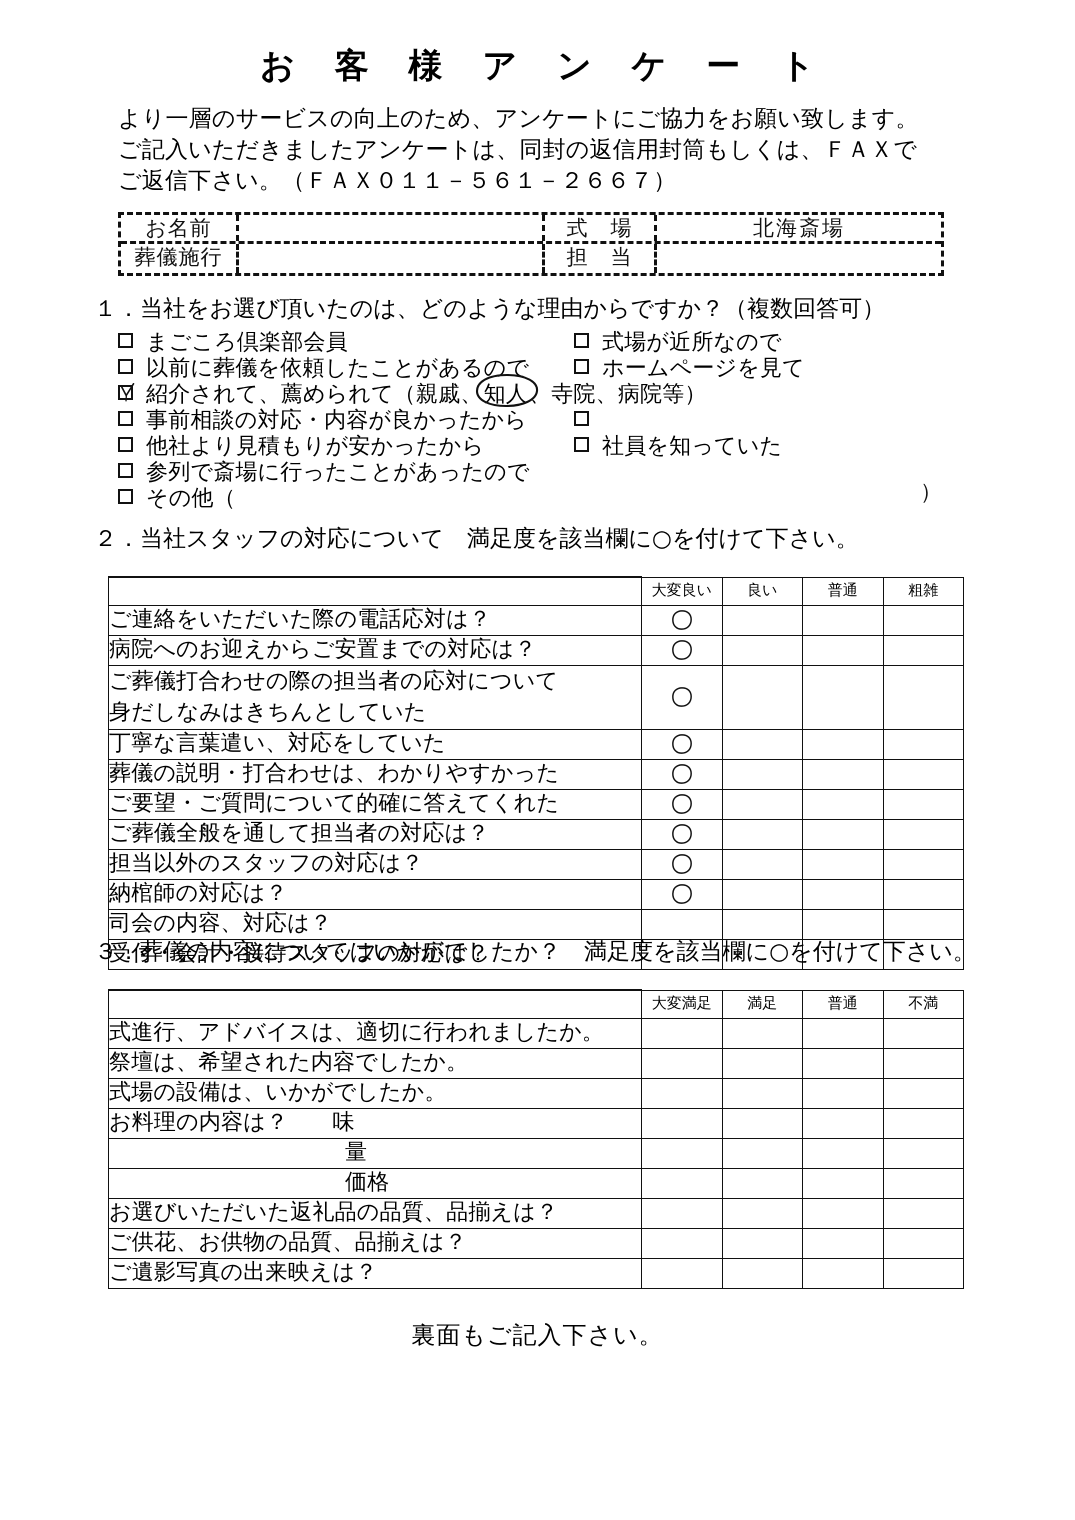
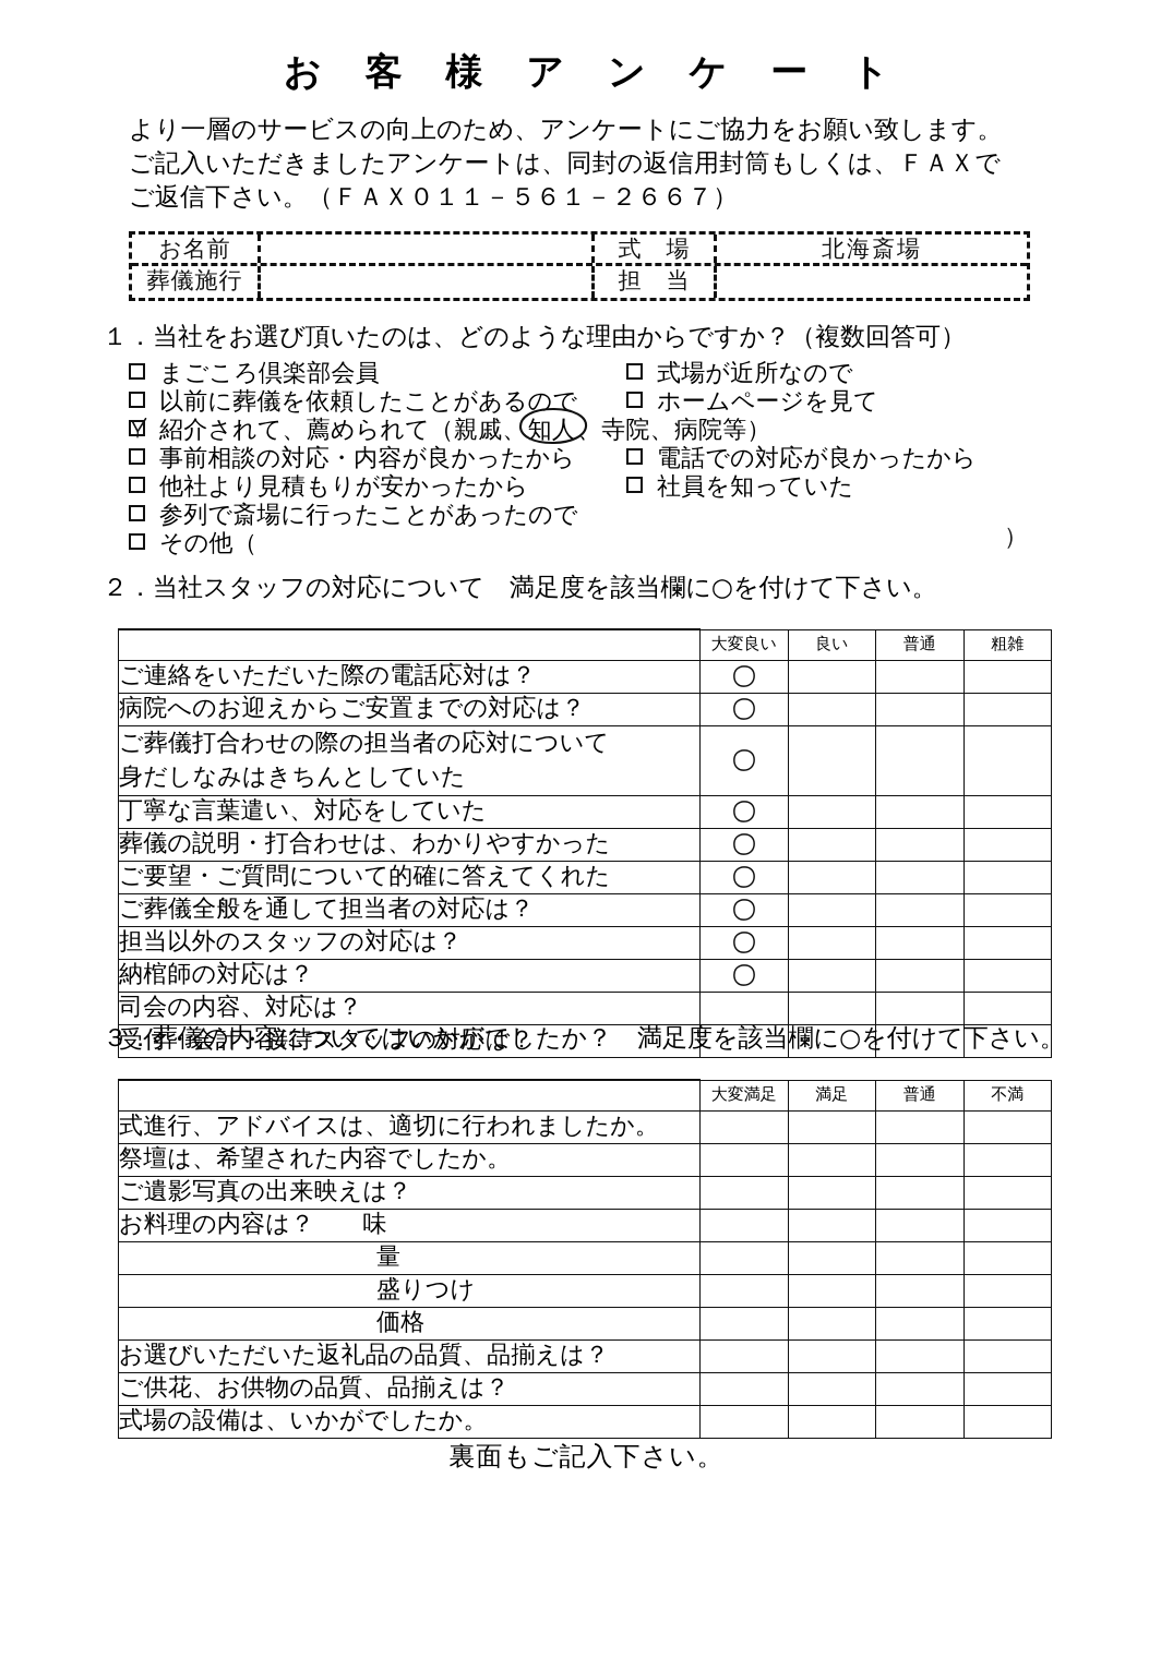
  お 客 様 ア ン ケ ー ト
  より一層のサービスの向上のため、アンケートにご協力をお願い致します。
  ご記入いただきましたアンケートは、同封の返信用封筒もしくは、ＦＡＸで
  ご返信下さい。（ＦＡＸ０１１－５６１－２６６７）
  お名前
  式 場
  北海斎場
  葬儀施行
  担 当
  １．当社をお選び頂いたのは、どのような理由からですか？（複数回答可）
  まごころ倶楽部会員
  以前に葬儀を依頼したことがあるので
  紹介されて、薦められて（親戚、知人、寺院、病院等）
  事前相談の対応・内容が良かったから
  他社より見積もりが安かったから
  参列で斎場に行ったことがあったので
  その他（
  式場が近所なので
  ホームページを見て
+ 電話での対応が良かったから
  社員を知っていた
  ）
  ２．当社スタッフの対応について 満足度を該当欄に○を付けて下さい。
  	大変良い	良い	普通	粗雑
  ご連絡をいただいた際の電話応対は？
  病院へのお迎えからご安置までの対応は？
  ご葬儀打合わせの際の担当者の応対について身だしなみはきちんとしていた
  丁寧な言葉遣い、対応をしていた
  葬儀の説明・打合わせは、わかりやすかった
  ご要望・ご質問について的確に答えてくれた
  ご葬儀全般を通して担当者の対応は？
  担当以外のスタッフの対応は？
  納棺師の対応は？
  司会の内容、対応は？
  受付・会計・接待スタッフの対応は？
  ３．葬儀の内容についてはいかがでしたか？ 満足度を該当欄に○を付けて下さい。
  	大変満足	満足	普通	不満
  式進行、アドバイスは、適切に行われましたか。
  祭壇は、希望された内容でしたか。
- 式場の設備は、いかがでしたか。
+ ご遺影写真の出来映えは？
  お料理の内容は？ 味
  量
+ 盛りつけ
  価格
  お選びいただいた返礼品の品質、品揃えは？
  ご供花、お供物の品質、品揃えは？
- ご遺影写真の出来映えは？
+ 式場の設備は、いかがでしたか。
  裏面もご記入下さい。
